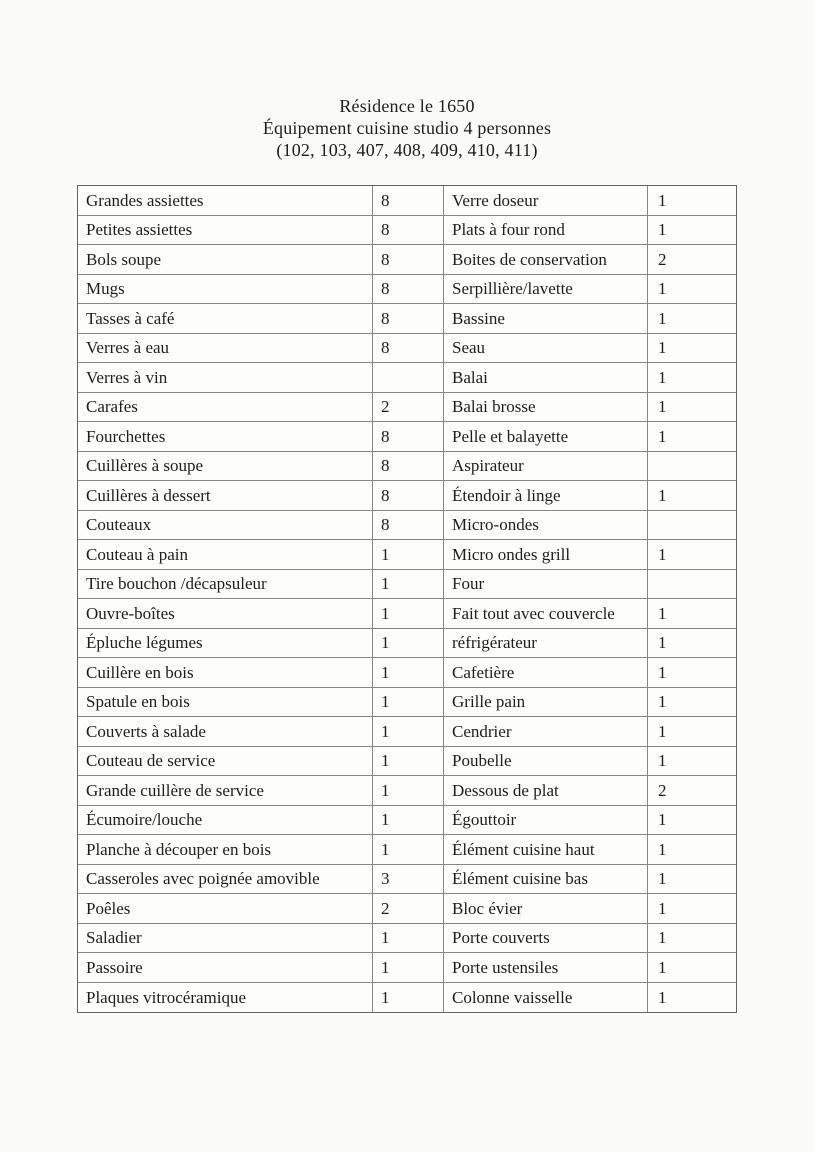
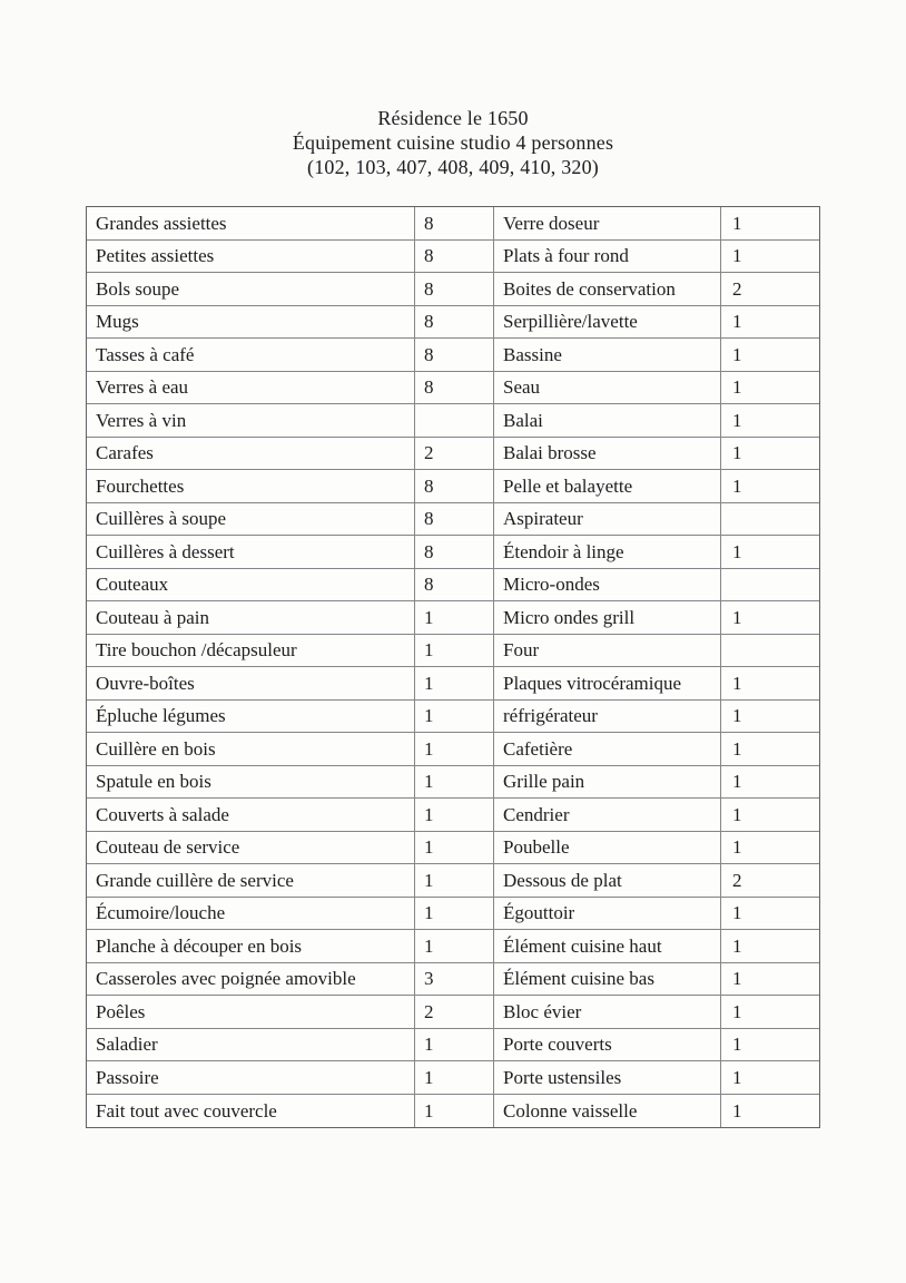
  Résidence le 1650
  Équipement cuisine studio 4 personnes
- (102, 103, 407, 408, 409, 410, 411)
+ (102, 103, 407, 408, 409, 410, 320)
  Grandes assiettes
  8
  Verre doseur
  1
  Petites assiettes
  8
  Plats à four rond
  1
  Bols soupe
  8
  Boites de conservation
  2
  Mugs
  8
  Serpillière/lavette
  1
  Tasses à café
  8
  Bassine
  1
  Verres à eau
  8
  Seau
  1
  Verres à vin
  Balai
  1
  Carafes
  2
  Balai brosse
  1
  Fourchettes
  8
  Pelle et balayette
  1
  Cuillères à soupe
  8
  Aspirateur
  Cuillères à dessert
  8
  Étendoir à linge
  1
  Couteaux
  8
  Micro-ondes
  Couteau à pain
  1
  Micro ondes grill
  1
  Tire bouchon /décapsuleur
  1
  Four
  Ouvre-boîtes
  1
- Fait tout avec couvercle
+ Plaques vitrocéramique
  1
  Épluche légumes
  1
  réfrigérateur
  1
  Cuillère en bois
  1
  Cafetière
  1
  Spatule en bois
  1
  Grille pain
  1
  Couverts à salade
  1
  Cendrier
  1
  Couteau de service
  1
  Poubelle
  1
  Grande cuillère de service
  1
  Dessous de plat
  2
  Écumoire/louche
  1
  Égouttoir
  1
  Planche à découper en bois
  1
  Élément cuisine haut
  1
  Casseroles avec poignée amovible
  3
  Élément cuisine bas
  1
  Poêles
  2
  Bloc évier
  1
  Saladier
  1
  Porte couverts
  1
  Passoire
  1
  Porte ustensiles
  1
- Plaques vitrocéramique
+ Fait tout avec couvercle
  1
  Colonne vaisselle
  1
